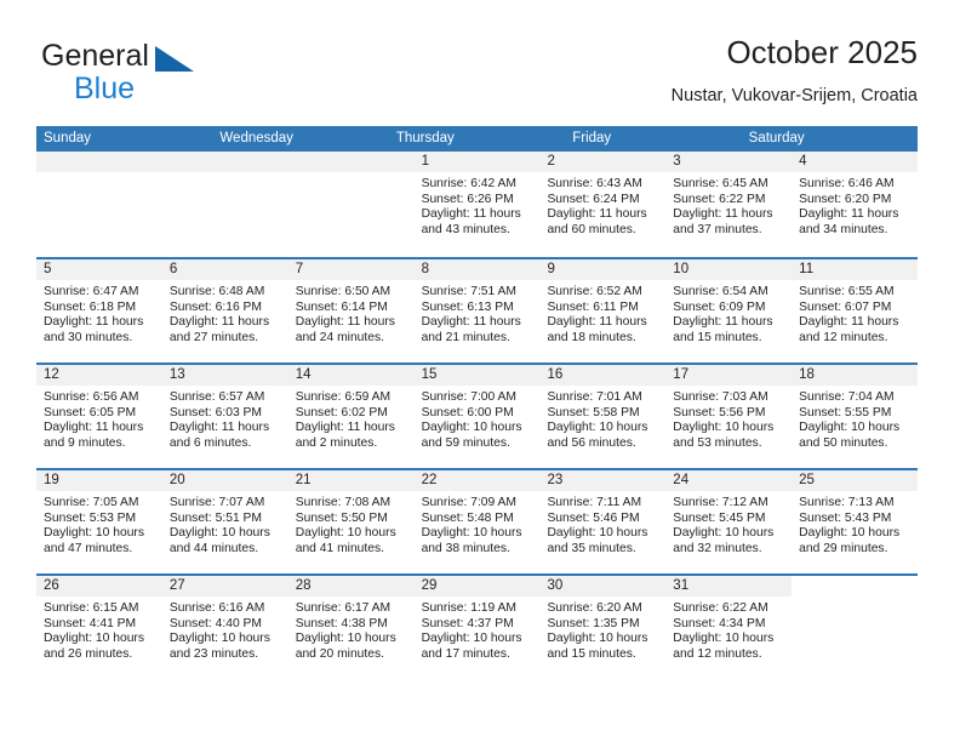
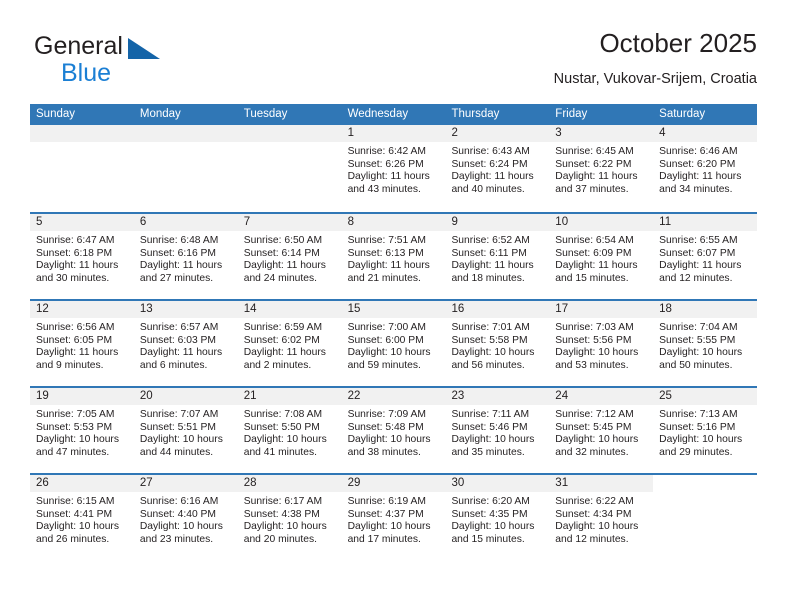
  General
  Blue
  October 2025
  Nustar, Vukovar-Srijem, Croatia
  Sunday
+ Monday
+ Tuesday
  Wednesday
  Thursday
  Friday
  Saturday
  1
  Sunrise: 6:42 AM
  Sunset: 6:26 PM
  Daylight: 11 hours
  and 43 minutes.
  2
  Sunrise: 6:43 AM
  Sunset: 6:24 PM
  Daylight: 11 hours
- and 60 minutes.
+ and 40 minutes.
  3
  Sunrise: 6:45 AM
  Sunset: 6:22 PM
  Daylight: 11 hours
  and 37 minutes.
  4
  Sunrise: 6:46 AM
  Sunset: 6:20 PM
  Daylight: 11 hours
  and 34 minutes.
  5
  Sunrise: 6:47 AM
  Sunset: 6:18 PM
  Daylight: 11 hours
  and 30 minutes.
  6
  Sunrise: 6:48 AM
  Sunset: 6:16 PM
  Daylight: 11 hours
  and 27 minutes.
  7
  Sunrise: 6:50 AM
  Sunset: 6:14 PM
  Daylight: 11 hours
  and 24 minutes.
  8
  Sunrise: 7:51 AM
  Sunset: 6:13 PM
  Daylight: 11 hours
  and 21 minutes.
  9
  Sunrise: 6:52 AM
  Sunset: 6:11 PM
  Daylight: 11 hours
  and 18 minutes.
  10
  Sunrise: 6:54 AM
  Sunset: 6:09 PM
  Daylight: 11 hours
  and 15 minutes.
  11
  Sunrise: 6:55 AM
  Sunset: 6:07 PM
  Daylight: 11 hours
  and 12 minutes.
  12
  Sunrise: 6:56 AM
  Sunset: 6:05 PM
  Daylight: 11 hours
  and 9 minutes.
  13
  Sunrise: 6:57 AM
  Sunset: 6:03 PM
  Daylight: 11 hours
  and 6 minutes.
  14
  Sunrise: 6:59 AM
  Sunset: 6:02 PM
  Daylight: 11 hours
  and 2 minutes.
  15
  Sunrise: 7:00 AM
  Sunset: 6:00 PM
  Daylight: 10 hours
  and 59 minutes.
  16
  Sunrise: 7:01 AM
  Sunset: 5:58 PM
  Daylight: 10 hours
  and 56 minutes.
  17
  Sunrise: 7:03 AM
  Sunset: 5:56 PM
  Daylight: 10 hours
  and 53 minutes.
  18
  Sunrise: 7:04 AM
  Sunset: 5:55 PM
  Daylight: 10 hours
  and 50 minutes.
  19
  Sunrise: 7:05 AM
  Sunset: 5:53 PM
  Daylight: 10 hours
  and 47 minutes.
  20
  Sunrise: 7:07 AM
  Sunset: 5:51 PM
  Daylight: 10 hours
  and 44 minutes.
  21
  Sunrise: 7:08 AM
  Sunset: 5:50 PM
  Daylight: 10 hours
  and 41 minutes.
  22
  Sunrise: 7:09 AM
  Sunset: 5:48 PM
  Daylight: 10 hours
  and 38 minutes.
  23
  Sunrise: 7:11 AM
  Sunset: 5:46 PM
  Daylight: 10 hours
  and 35 minutes.
  24
  Sunrise: 7:12 AM
  Sunset: 5:45 PM
  Daylight: 10 hours
  and 32 minutes.
  25
  Sunrise: 7:13 AM
- Sunset: 5:43 PM
+ Sunset: 5:16 PM
  Daylight: 10 hours
  and 29 minutes.
  26
  Sunrise: 6:15 AM
  Sunset: 4:41 PM
  Daylight: 10 hours
  and 26 minutes.
  27
  Sunrise: 6:16 AM
  Sunset: 4:40 PM
  Daylight: 10 hours
  and 23 minutes.
  28
  Sunrise: 6:17 AM
  Sunset: 4:38 PM
  Daylight: 10 hours
  and 20 minutes.
  29
- Sunrise: 1:19 AM
+ Sunrise: 6:19 AM
  Sunset: 4:37 PM
  Daylight: 10 hours
  and 17 minutes.
  30
  Sunrise: 6:20 AM
- Sunset: 1:35 PM
+ Sunset: 4:35 PM
  Daylight: 10 hours
  and 15 minutes.
  31
  Sunrise: 6:22 AM
  Sunset: 4:34 PM
  Daylight: 10 hours
  and 12 minutes.
